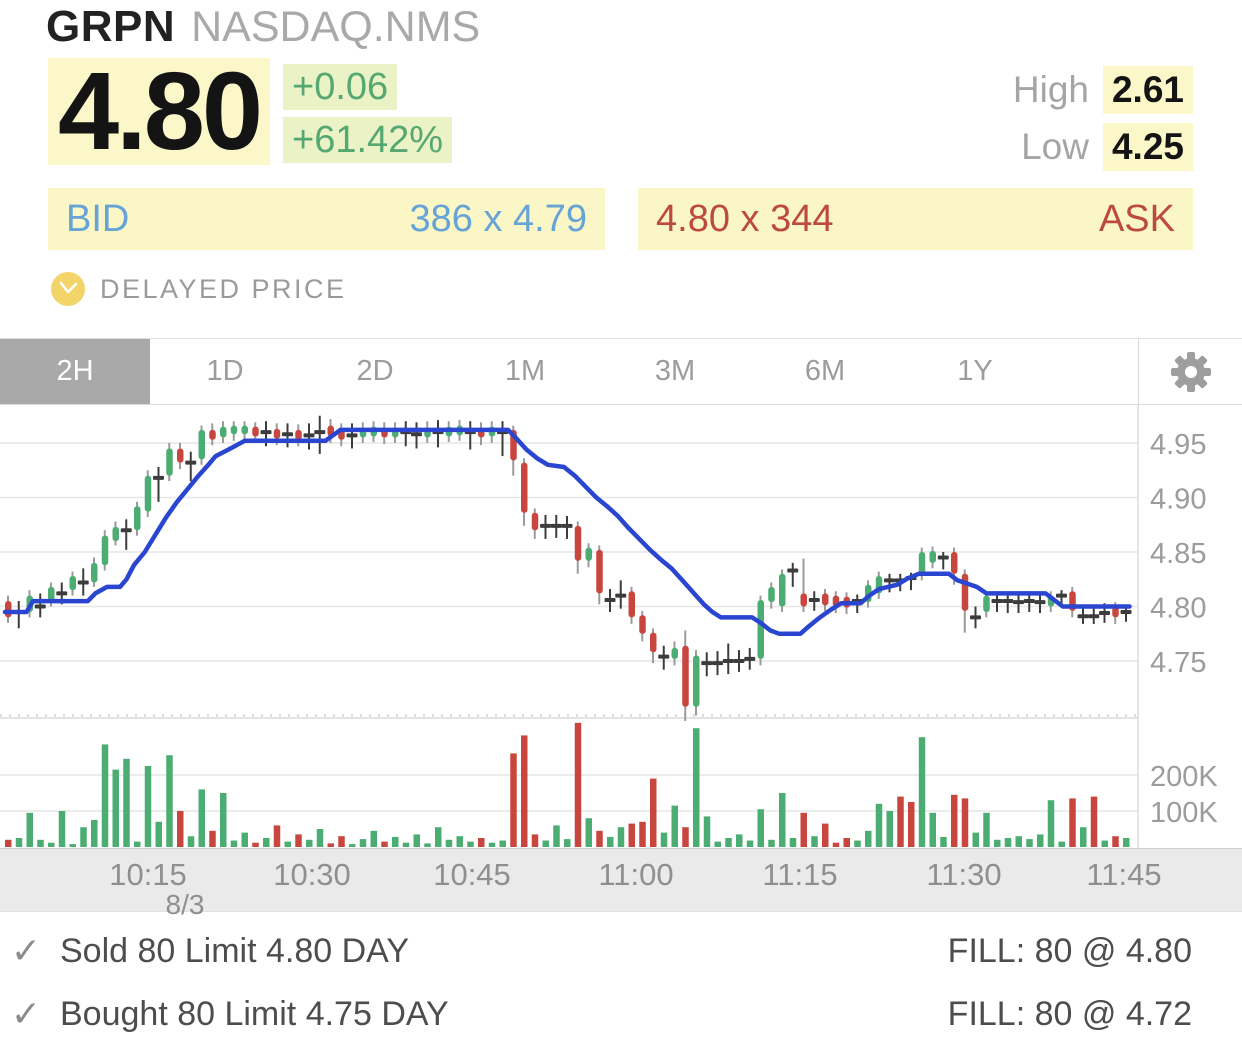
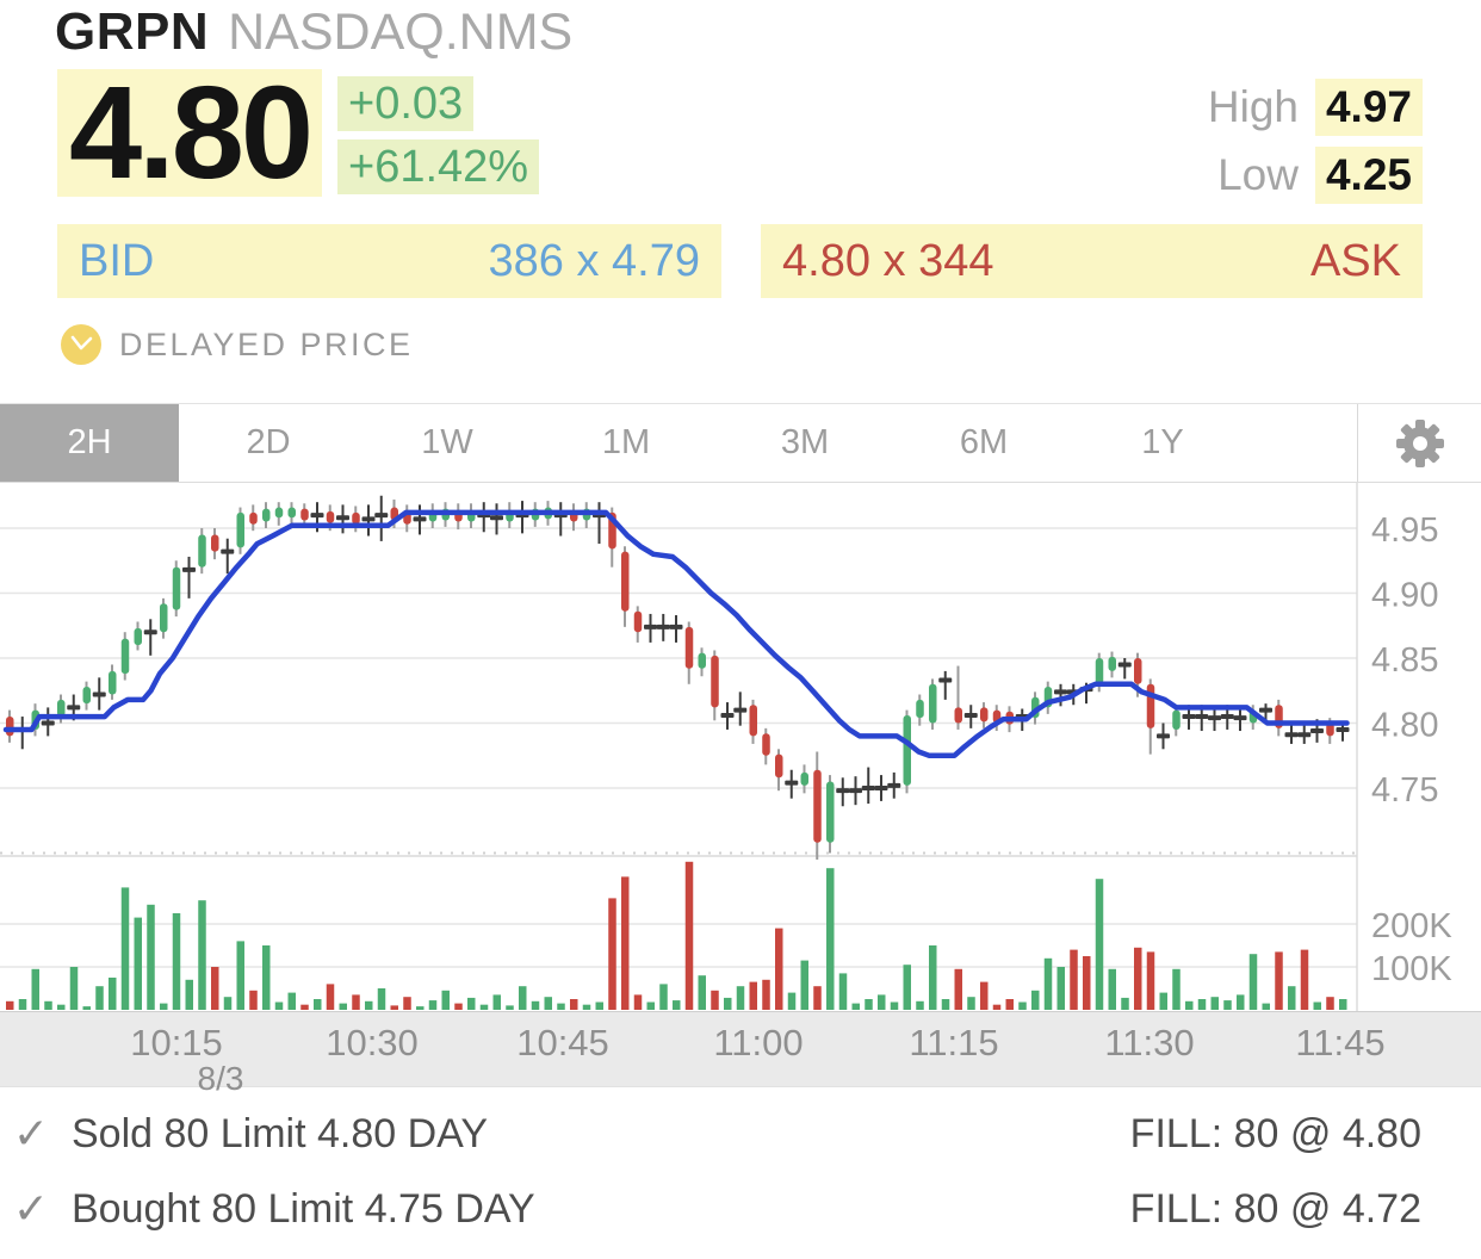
  GRPN
  NASDAQ.NMS
  4.80
- +0.06
+ +0.03
  +61.42%
  High
- 2.61
+ 4.97
  Low
  4.25
  BID
  386 x 4.79
  4.80 x 344
  ASK
  DELAYED PRICE
  2H
- 1D
  2D
+ 1W
  1M
  3M
  6M
  1Y
  4.95
  4.90
  4.85
  4.80
  4.75
  200K
  100K
  10:15
  8/3
  10:30
  10:45
  11:00
  11:15
  11:30
  11:45
  ✓
  Sold 80 Limit 4.80 DAY
  FILL: 80 @ 4.80
  ✓
  Bought 80 Limit 4.75 DAY
  FILL: 80 @ 4.72
